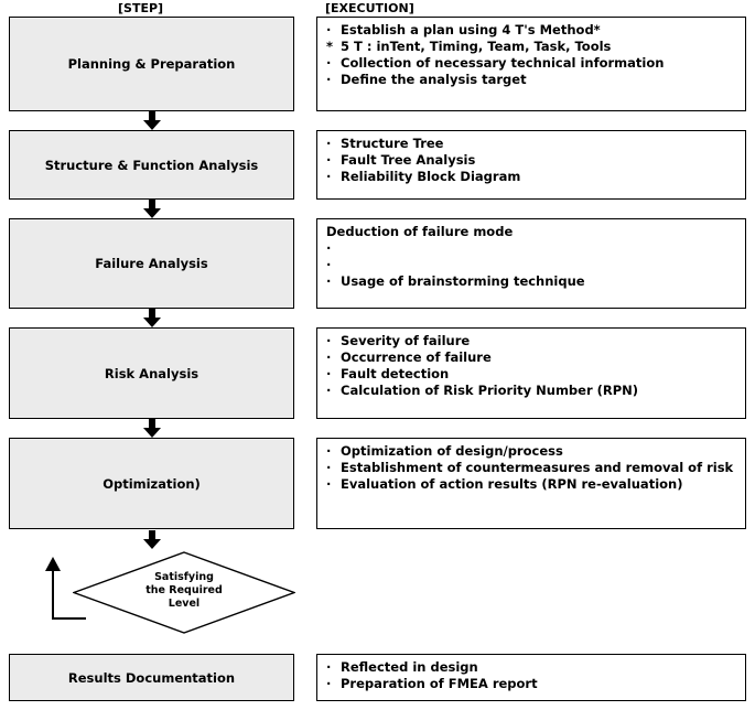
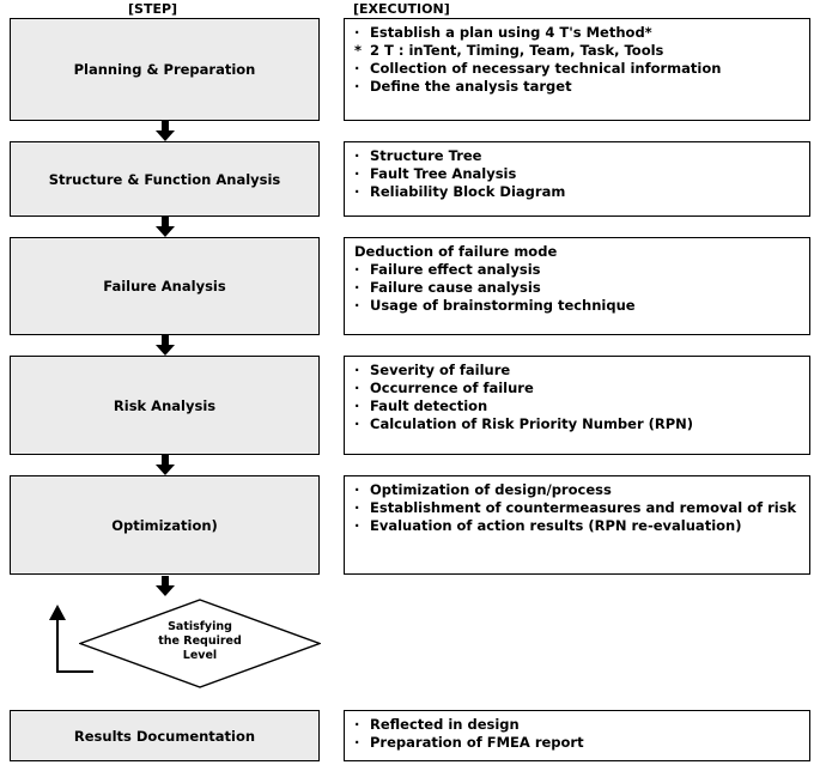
  [STEP]
  [EXECUTION]
  Planning & Preparation
  ·
  Establish a plan using 4 T's Method*
  *
- 5 T : inTent, Timing, Team, Task, Tools
+ 2 T : inTent, Timing, Team, Task, Tools
  ·
  Collection of necessary technical information
  ·
  Define the analysis target
  Structure & Function Analysis
  ·
  Structure Tree
  ·
  Fault Tree Analysis
  ·
  Reliability Block Diagram
  Failure Analysis
  Deduction of failure mode
  ·
+ Failure effect analysis
  ·
+ Failure cause analysis
  ·
  Usage of brainstorming technique
  Risk Analysis
  ·
  Severity of failure
  ·
  Occurrence of failure
  ·
  Fault detection
  ·
  Calculation of Risk Priority Number (RPN)
  Optimization)
  ·
  Optimization of design/process
  ·
  Establishment of countermeasures and removal of risk
  ·
  Evaluation of action results (RPN re-evaluation)
  Satisfying
  the Required
  Level
  Results Documentation
  ·
  Reflected in design
  ·
  Preparation of FMEA report
